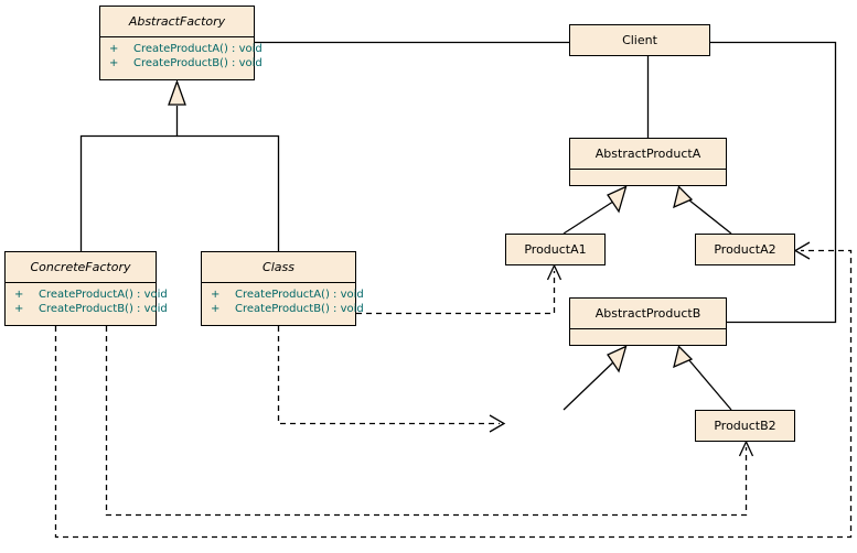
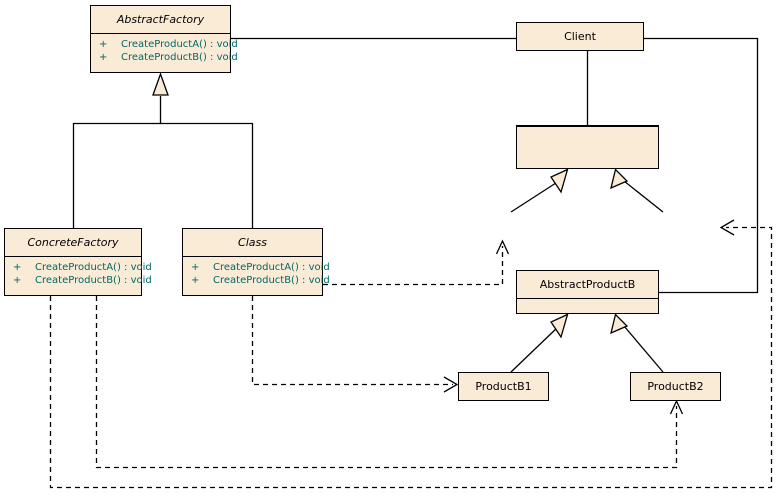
  AbstractFactory
  + CreateProductA() : void
  + CreateProductB() : void
  ConcreteFactory
  + CreateProductA() : void
  + CreateProductB() : void
  Class
  + CreateProductA() : void
  + CreateProductB() : void
  Client
- AbstractProductA
- ProductA1
- ProductA2
  AbstractProductB
+ ProductB1
  ProductB2
